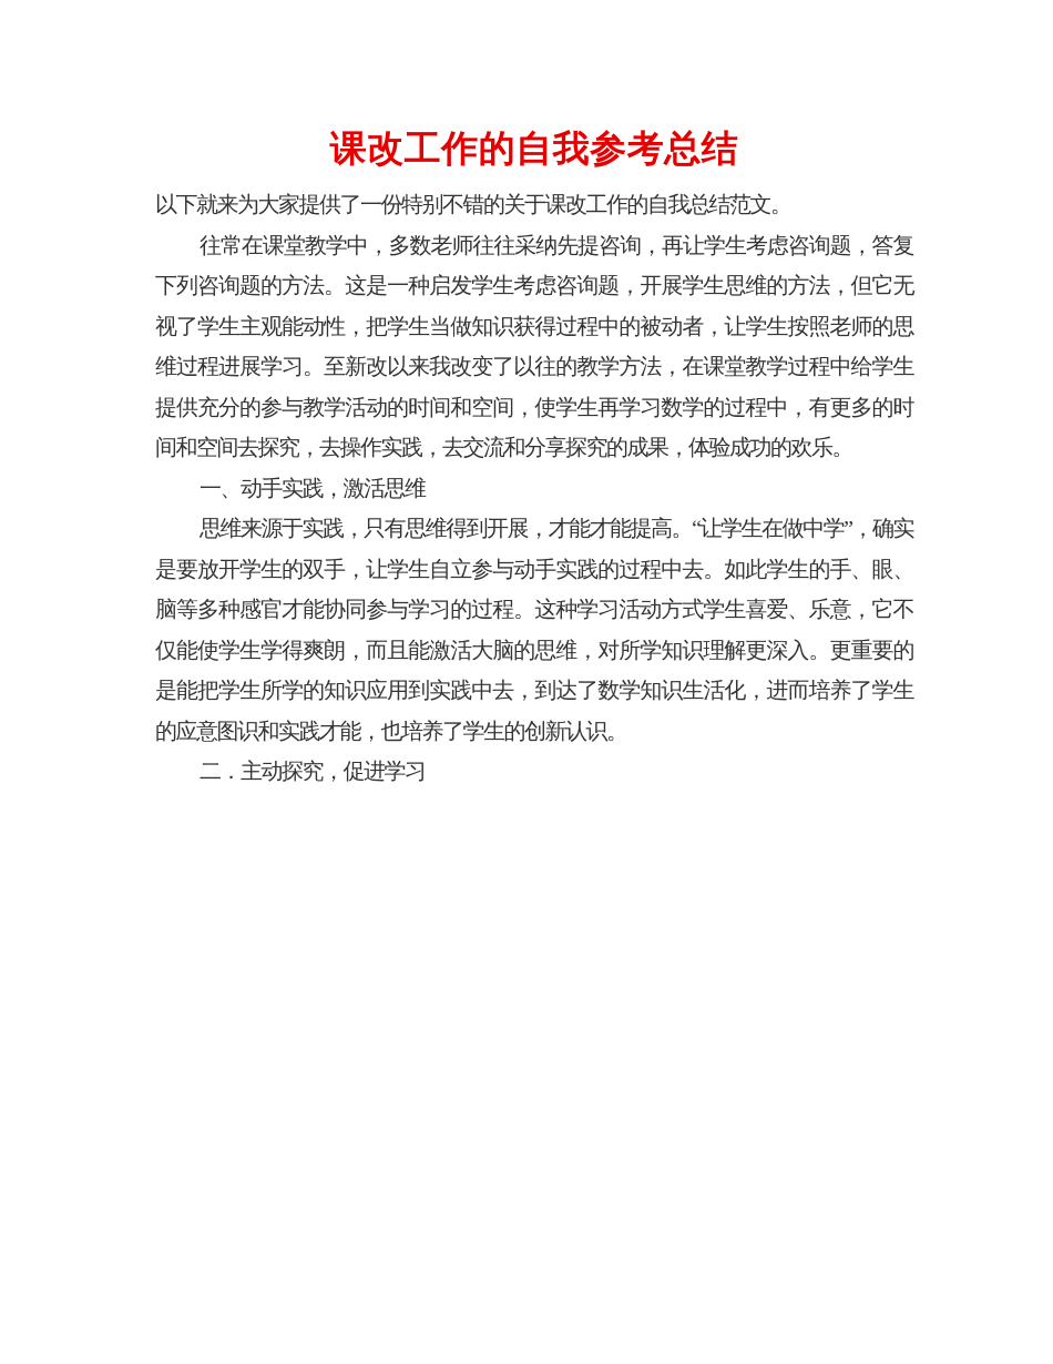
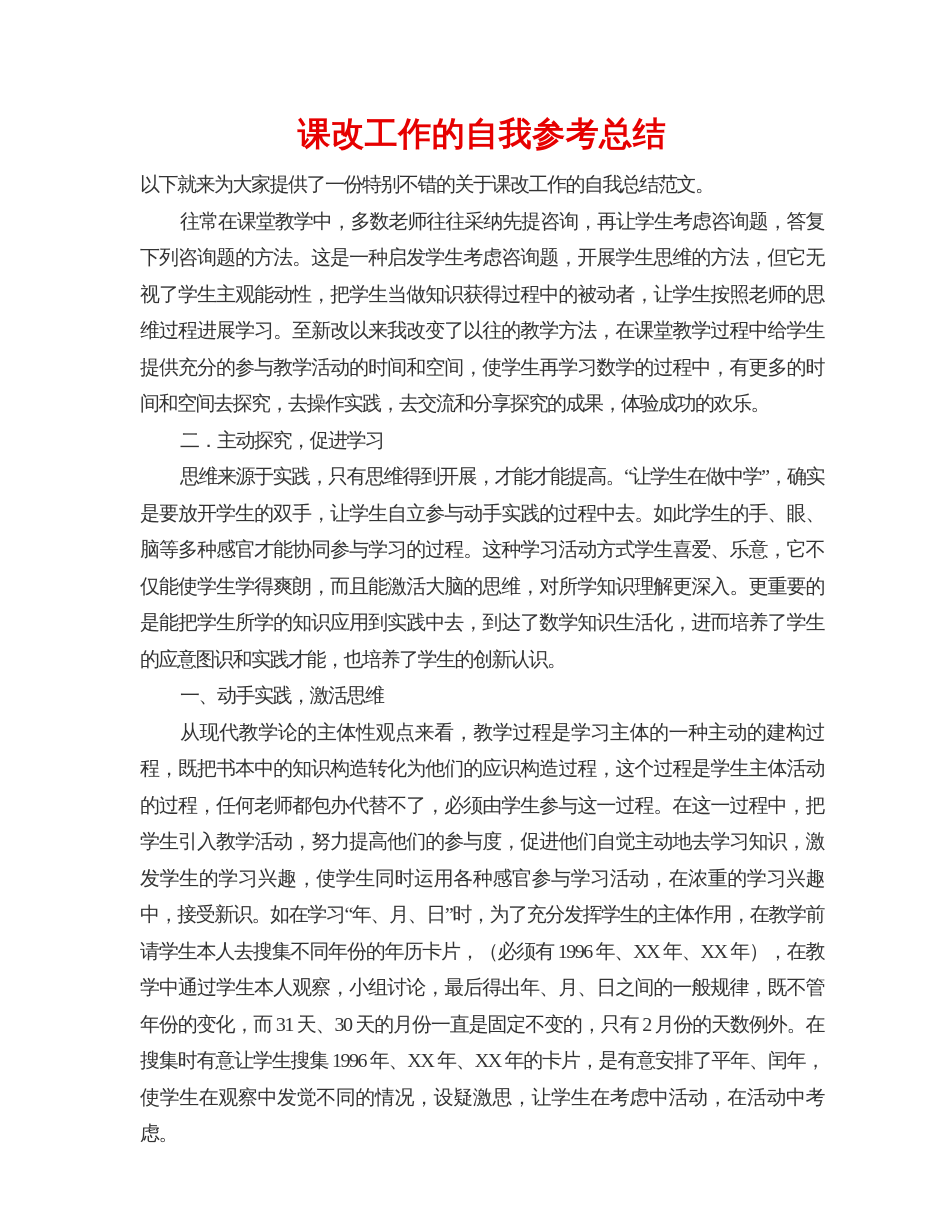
  课改工作的自我参考总结
  以下就来为大家提供了一份特别不错的关于课改工作的自我总结范文。
  往常在课堂教学中，多数老师往往采纳先提咨询，再让学生考虑咨询题，答复下列咨询题的方法。这是一种启发学生考虑咨询题，开展学生思维的方法，但它无视了学生主观能动性，把学生当做知识获得过程中的被动者，让学生按照老师的思维过程进展学习。至新改以来我改变了以往的教学方法，在课堂教学过程中给学生提供充分的参与教学活动的时间和空间，使学生再学习数学的过程中，有更多的时间和空间去探究，去操作实践，去交流和分享探究的成果，体验成功的欢乐。
- 一、动手实践，激活思维
+ 二．主动探究，促进学习
  思维来源于实践，只有思维得到开展，才能才能提高。“让学生在做中学”，确实是要放开学生的双手，让学生自立参与动手实践的过程中去。如此学生的手、眼、脑等多种感官才能协同参与学习的过程。这种学习活动方式学生喜爱、乐意，它不仅能使学生学得爽朗，而且能激活大脑的思维，对所学知识理解更深入。更重要的是能把学生所学的知识应用到实践中去，到达了数学知识生活化，进而培养了学生的应意图识和实践才能，也培养了学生的创新认识。
- 二．主动探究，促进学习
+ 一、动手实践，激活思维
+ 从现代教学论的主体性观点来看，教学过程是学习主体的一种主动的建构过程，既把书本中的知识构造转化为他们的应识构造过程，这个过程是学生主体活动的过程，任何老师都包办代替不了，必须由学生参与这一过程。在这一过程中，把学生引入教学活动，努力提高他们的参与度，促进他们自觉主动地去学习知识，激发学生的学习兴趣，使学生同时运用各种感官参与学习活动，在浓重的学习兴趣中，接受新识。如在学习“年、月、日”时，为了充分发挥学生的主体作用，在教学前请学生本人去搜集不同年份的年历卡片，（必须有 1996 年、XX 年、XX 年），在教学中通过学生本人观察，小组讨论，最后得出年、月、日之间的一般规律，既不管年份的变化，而 31 天、30 天的月份一直是固定不变的，只有 2 月份的天数例外。在搜集时有意让学生搜集 1996 年、XX 年、XX 年的卡片，是有意安排了平年、闰年，使学生在观察中发觉不同的情况，设疑激思，让学生在考虑中活动，在活动中考虑。
